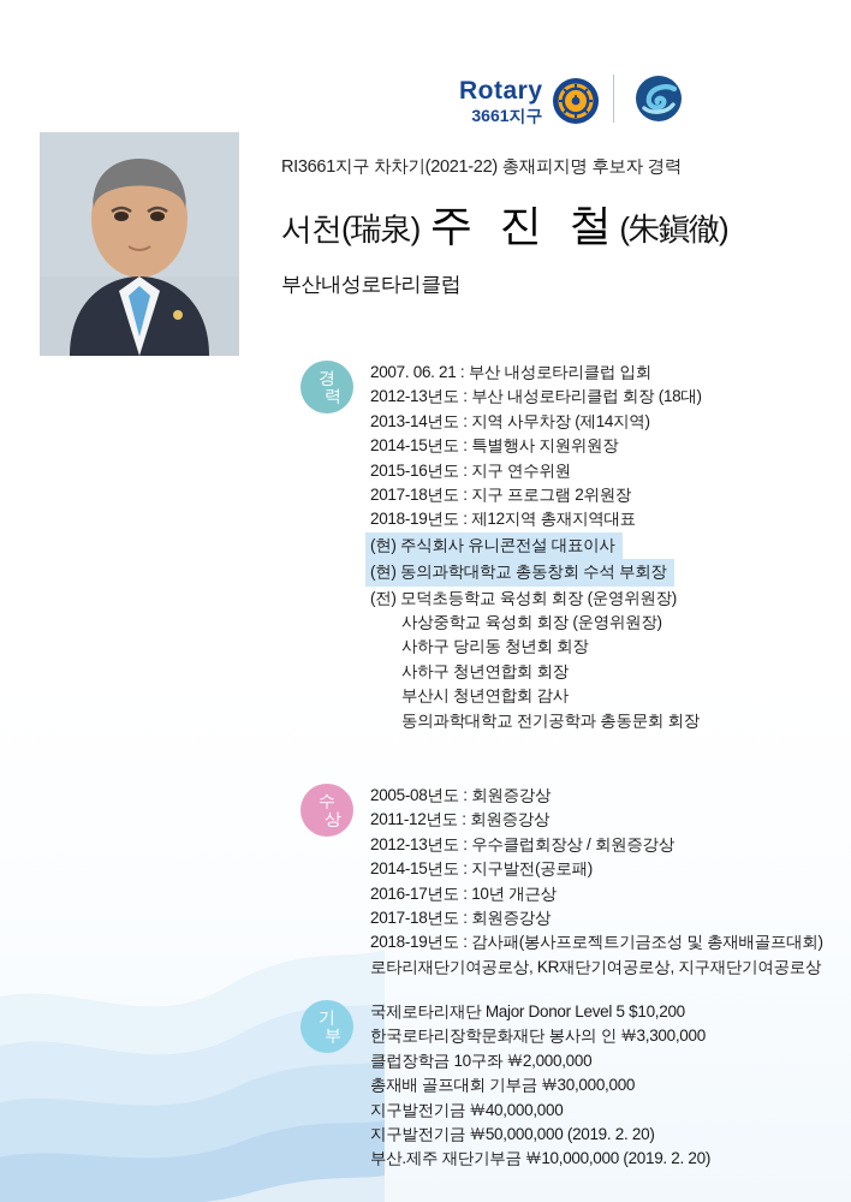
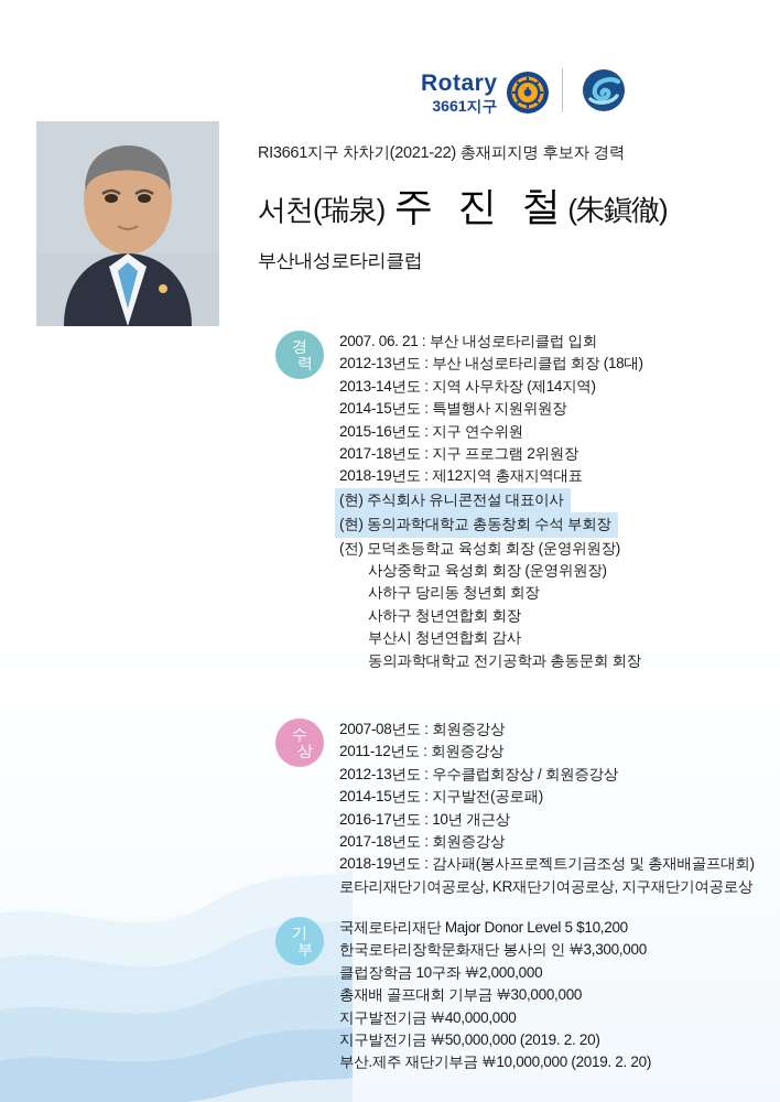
  Rotary
  3661지구
  RI3661지구 차차기(2021-22) 총재피지명 후보자 경력
  서천(瑞泉) 주 진 철(朱鎭徹)
  부산내성로타리클럽
  경
  력
  2007. 06. 21 : 부산 내성로타리클럽 입회
  2012-13년도 : 부산 내성로타리클럽 회장 (18대)
  2013-14년도 : 지역 사무차장 (제14지역)
  2014-15년도 : 특별행사 지원위원장
  2015-16년도 : 지구 연수위원
  2017-18년도 : 지구 프로그램 2위원장
  2018-19년도 : 제12지역 총재지역대표
  (현) 주식회사 유니콘전설 대표이사
  (현) 동의과학대학교 총동창회 수석 부회장
  (전) 모덕초등학교 육성회 회장 (운영위원장)
  사상중학교 육성회 회장 (운영위원장)
  사하구 당리동 청년회 회장
  사하구 청년연합회 회장
  부산시 청년연합회 감사
  동의과학대학교 전기공학과 총동문회 회장
  수
  상
- 2005-08년도 : 회원증강상
+ 2007-08년도 : 회원증강상
  2011-12년도 : 회원증강상
  2012-13년도 : 우수클럽회장상 / 회원증강상
  2014-15년도 : 지구발전(공로패)
  2016-17년도 : 10년 개근상
  2017-18년도 : 회원증강상
  2018-19년도 : 감사패(봉사프로젝트기금조성 및 총재배골프대회)
  로타리재단기여공로상, KR재단기여공로상, 지구재단기여공로상
  기
  부
  국제로타리재단 Major Donor Level 5 $10,200
  한국로타리장학문화재단 봉사의 인 ￦3,300,000
  클럽장학금 10구좌 ￦2,000,000
  총재배 골프대회 기부금 ￦30,000,000
  지구발전기금 ￦40,000,000
  지구발전기금 ￦50,000,000 (2019. 2. 20)
  부산.제주 재단기부금 ￦10,000,000 (2019. 2. 20)
